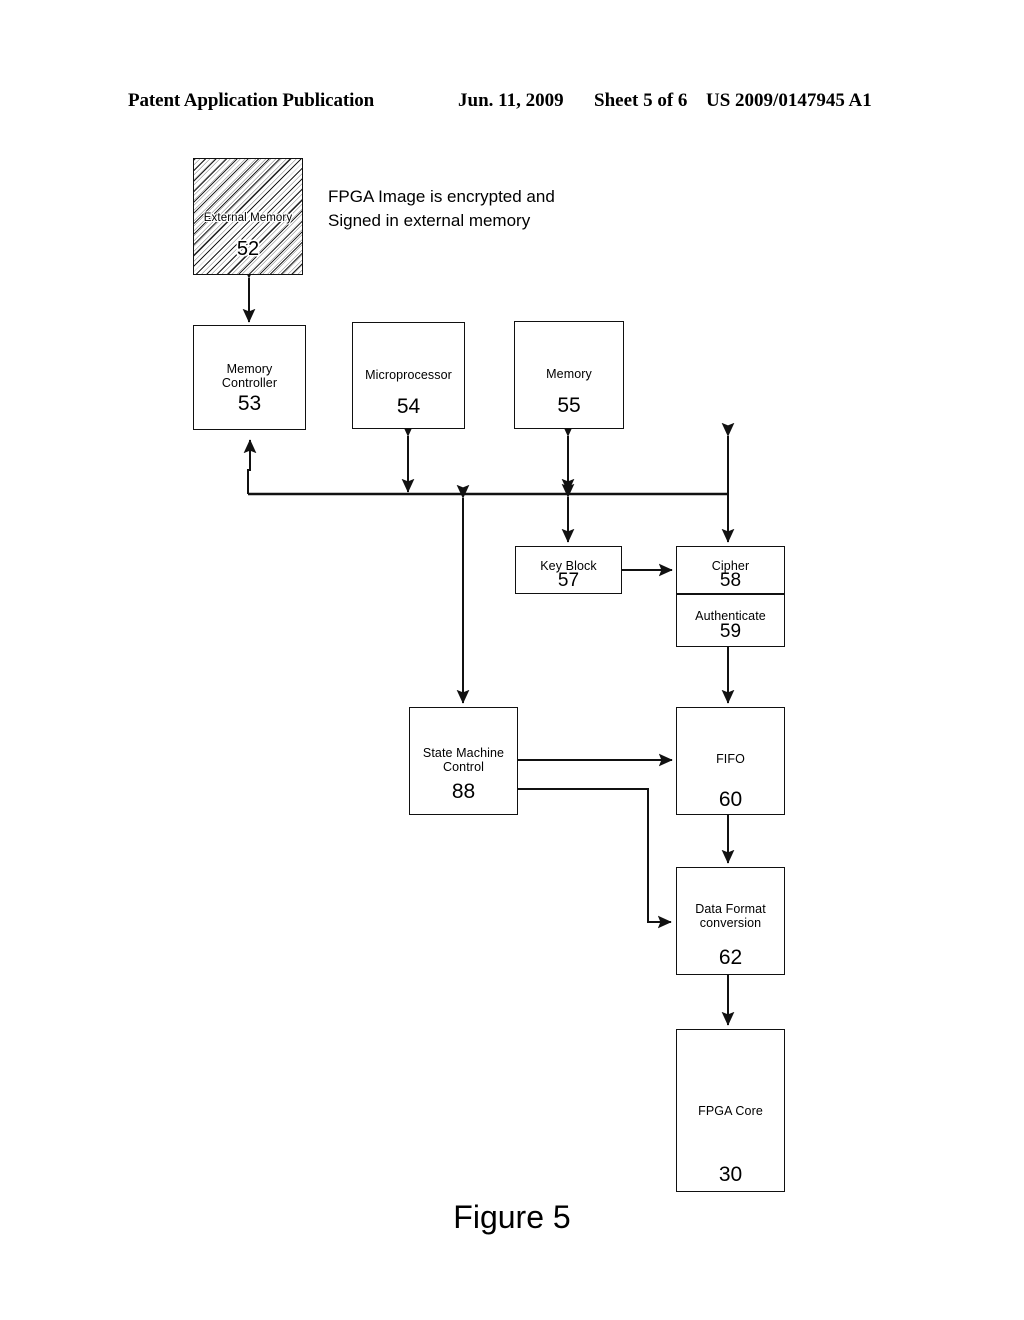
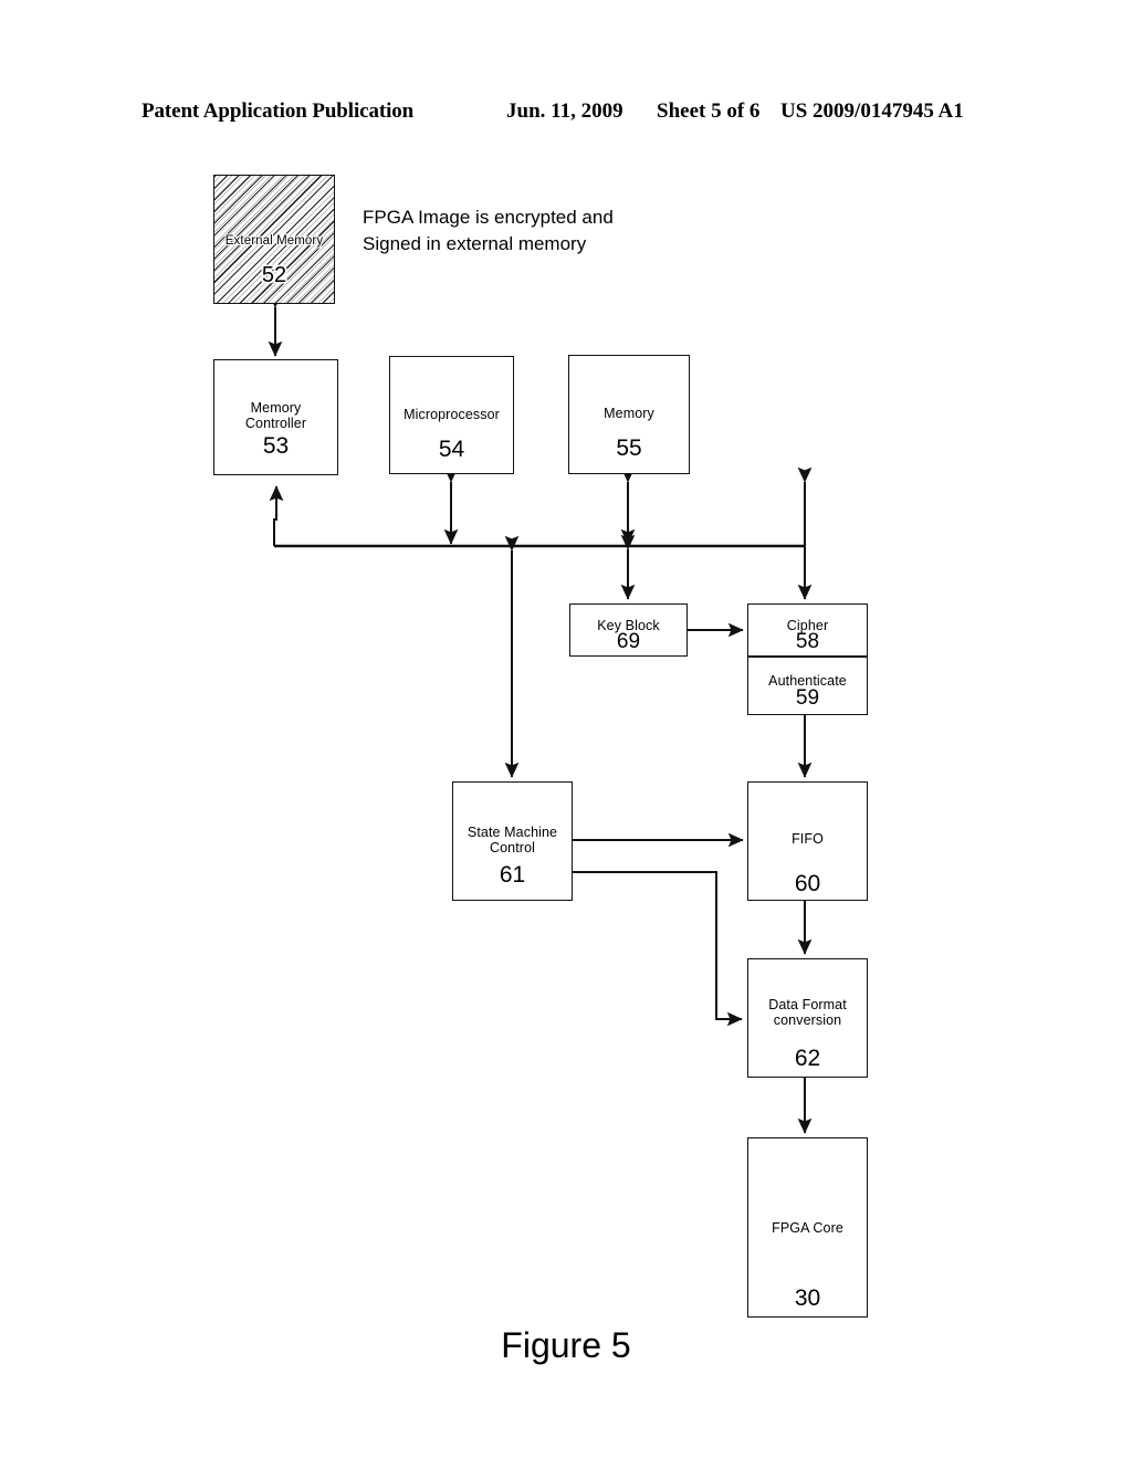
  Patent Application Publication
  Jun. 11, 2009
  Sheet 5 of 6
  US 2009/0147945 A1
  External Memory
  52
  FPGA Image is encrypted and
  Signed in external memory
  Memory
  Controller
  53
  Microprocessor
  54
  Memory
  55
  Key Block
- 57
+ 69
  Cipher
  58
  Authenticate
  59
  State Machine
  Control
- 88
+ 61
  FIFO
  60
  Data Format
  conversion
  62
  FPGA Core
  30
  Figure 5
